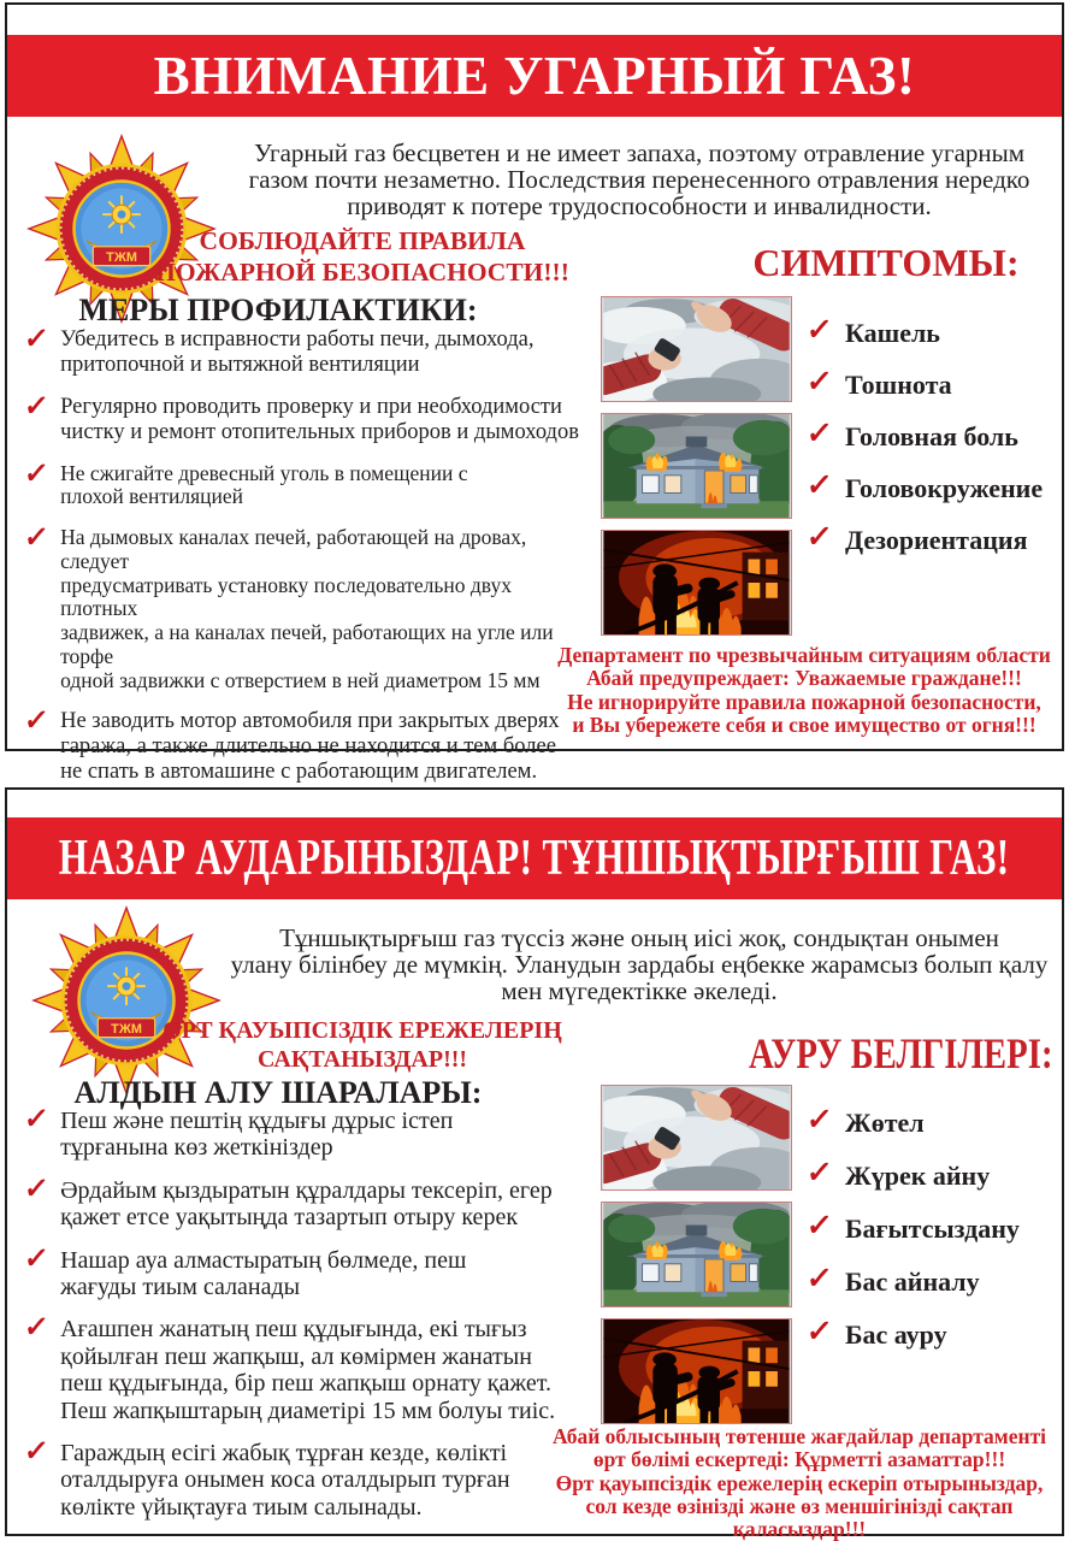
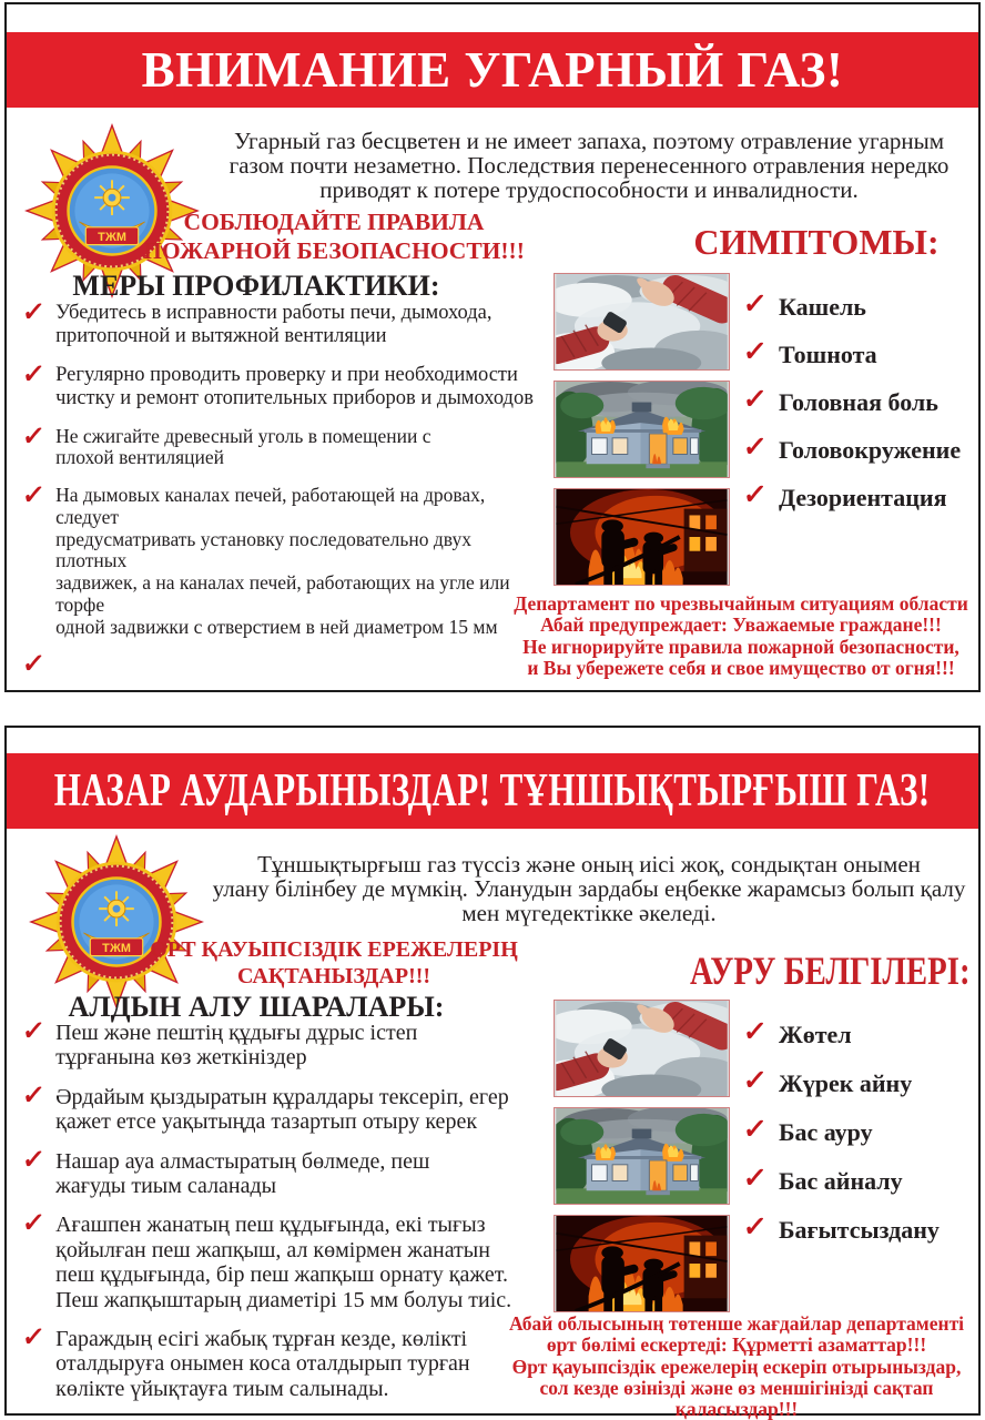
  ВНИМАНИЕ УГАРНЫЙ ГАЗ!
  Угарный газ бесцветен и не имеет запаха, поэтому отравление угарным
  газом почти незаметно. Последствия перенесенного отравления нередко
  приводят к потере трудоспособности и инвалидности.
  СОБЛЮДАЙТЕ ПРАВИЛА
  ПОЖАРНОЙ БЕЗОПАСНОСТИ!!!
  МЕРЫ ПРОФИЛАКТИКИ:
  Убедитесь в исправности работы печи, дымохода,
  притопочной и вытяжной вентиляции
  Регулярно проводить проверку и при необходимости
  чистку и ремонт отопительных приборов и дымоходов
  Не сжигайте древесный уголь в помещении с
  плохой вентиляцией
  На дымовых каналах печей, работающей на дровах, следует
  предусматривать установку последовательно двух плотных
  задвижек, а на каналах печей, работающих на угле или торфе
  одной задвижки с отверстием в ней диаметром 15 мм
- Не заводить мотор автомобиля при закрытых дверях
- гаража, а также длительно не находится и тем более
- не спать в автомашине с работающим двигателем.
  СИМПТОМЫ:
  Кашель
  Тошнота
  Головная боль
  Головокружение
  Дезориентация
  Департамент по чрезвычайным ситуациям области
  Абай предупреждает: Уважаемые граждане!!!
  Не игнорируйте правила пожарной безопасности,
  и Вы убережете себя и свое имущество от огня!!!
  НАЗАР АУДАРЫНЫЗДАР! ТҰНШЫҚТЫРҒЫШ ГАЗ!
  Тұншықтырғыш газ түссіз және оның иісі жоқ, сондықтан онымен
  улану білінбеу де мүмкің. Уланудын зардабы еңбекке жарамсыз болып қалу
  мен мүгедектікке әкеледі.
  ӨРТ ҚАУЫПСІЗДІК ЕРЕЖЕЛЕРІҢ
  САҚТАНЫЗДАР!!!
  АЛДЫН АЛУ ШАРАЛАРЫ:
  Пеш және пештің құдығы дұрыс істеп
  тұрғанына көз жеткініздер
  Әрдайым қыздыратын құралдары тексеріп, егер
  қажет етсе уақытыңда тазартып отыру керек
  Нашар ауа алмастыратың бөлмеде, пеш
  жағуды тиым саланады
  Ағашпен жанатың пеш құдығында, екі тығыз
  қойылған пеш жапқыш, ал көмірмен жанатын
  пеш құдығында, бір пеш жапқыш орнату қажет.
  Пеш жапқыштарың диаметірі 15 мм болуы тиіс.
  Гараждың есігі жабық тұрған кезде, көлікті
  оталдыруға онымен коса оталдырып турған
  көлікте үйықтауға тиым салынады.
  АУРУ БЕЛГІЛЕРІ:
  Жөтел
  Жүрек айну
- Бағытсыздану
+ Бас ауру
  Бас айналу
- Бас ауру
+ Бағытсыздану
  Абай облысының төтенше жағдайлар департаменті
  өрт бөлімі ескертеді: Құрметті азаматтар!!!
  Өрт қауыпсіздік ережелерің ескеріп отырыныздар,
  сол кезде өзінізді және өз меншігінізді сақтап қаласыздар!!!
